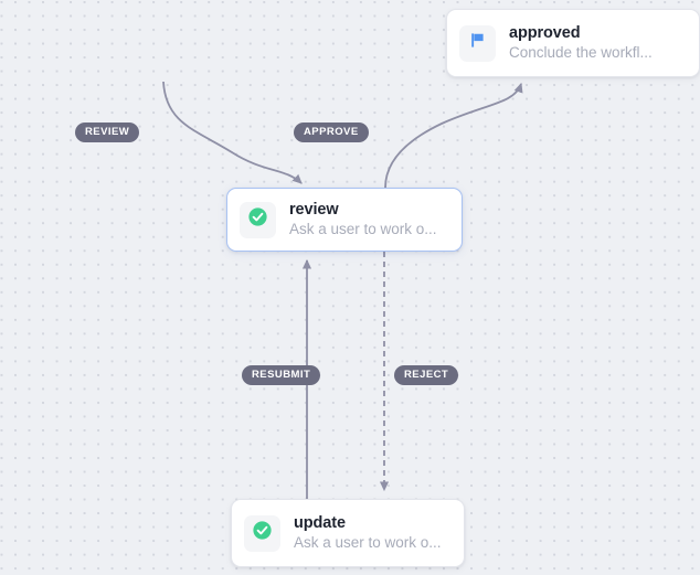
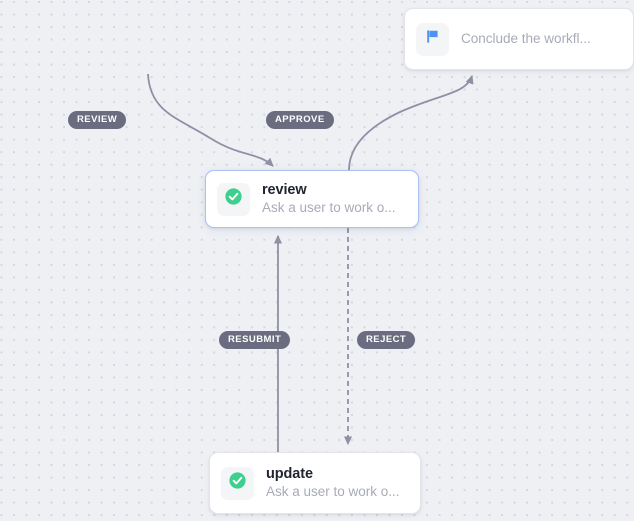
- approved
  Conclude the workfl...
  review
  Ask a user to work o...
  update
  Ask a user to work o...
  REVIEW
  APPROVE
  RESUBMIT
  REJECT
